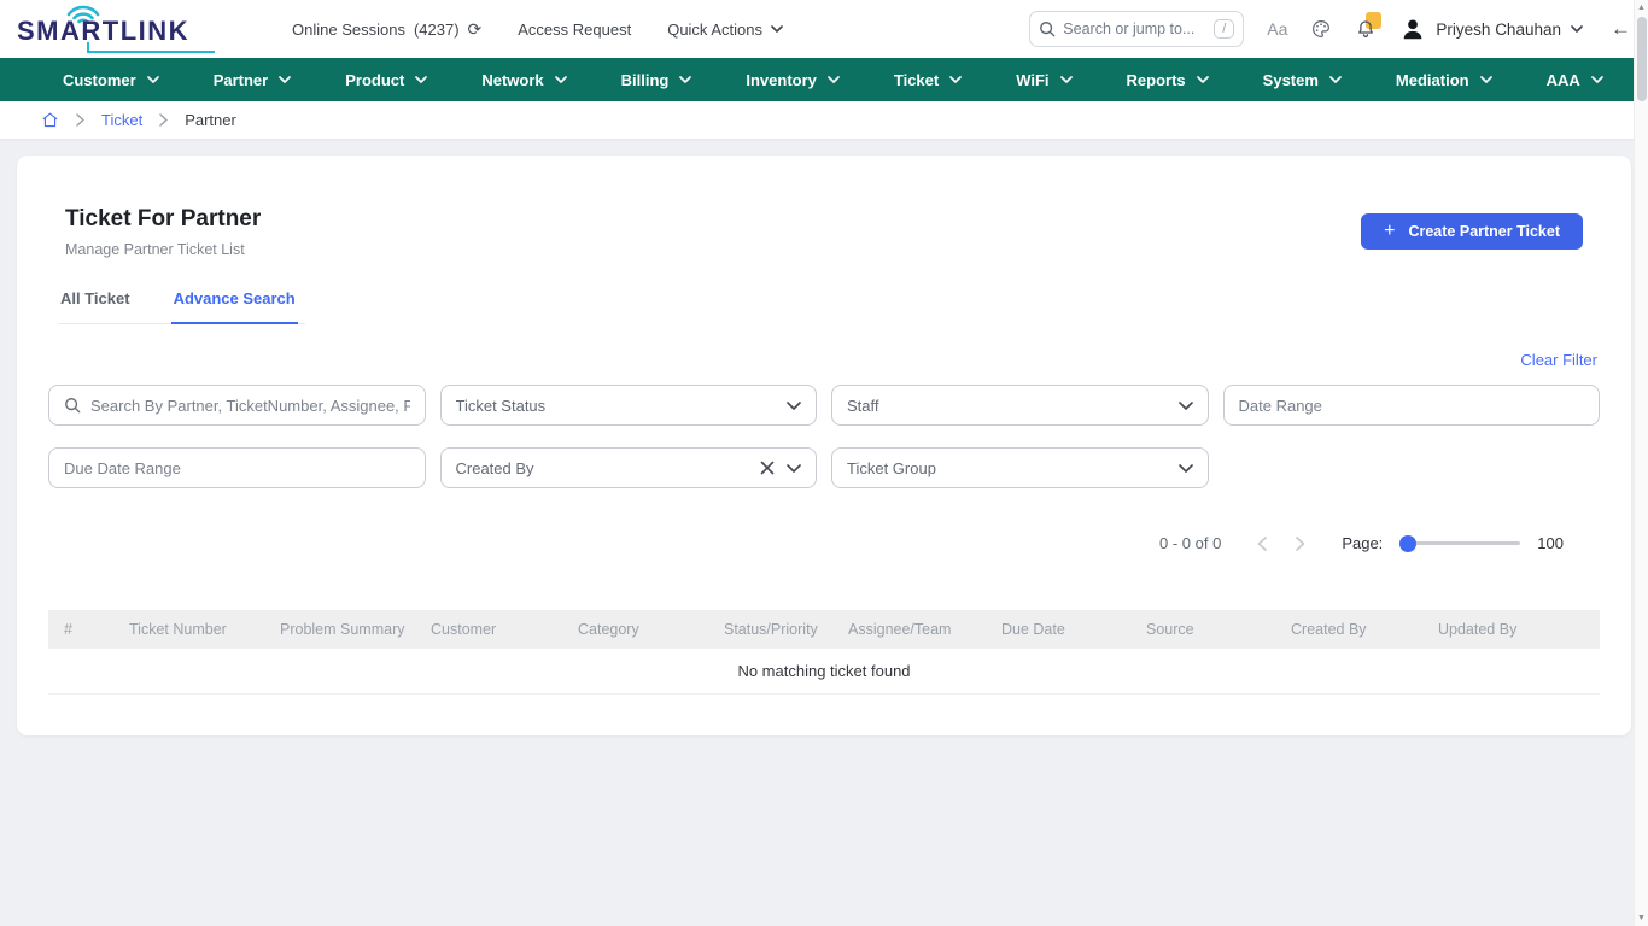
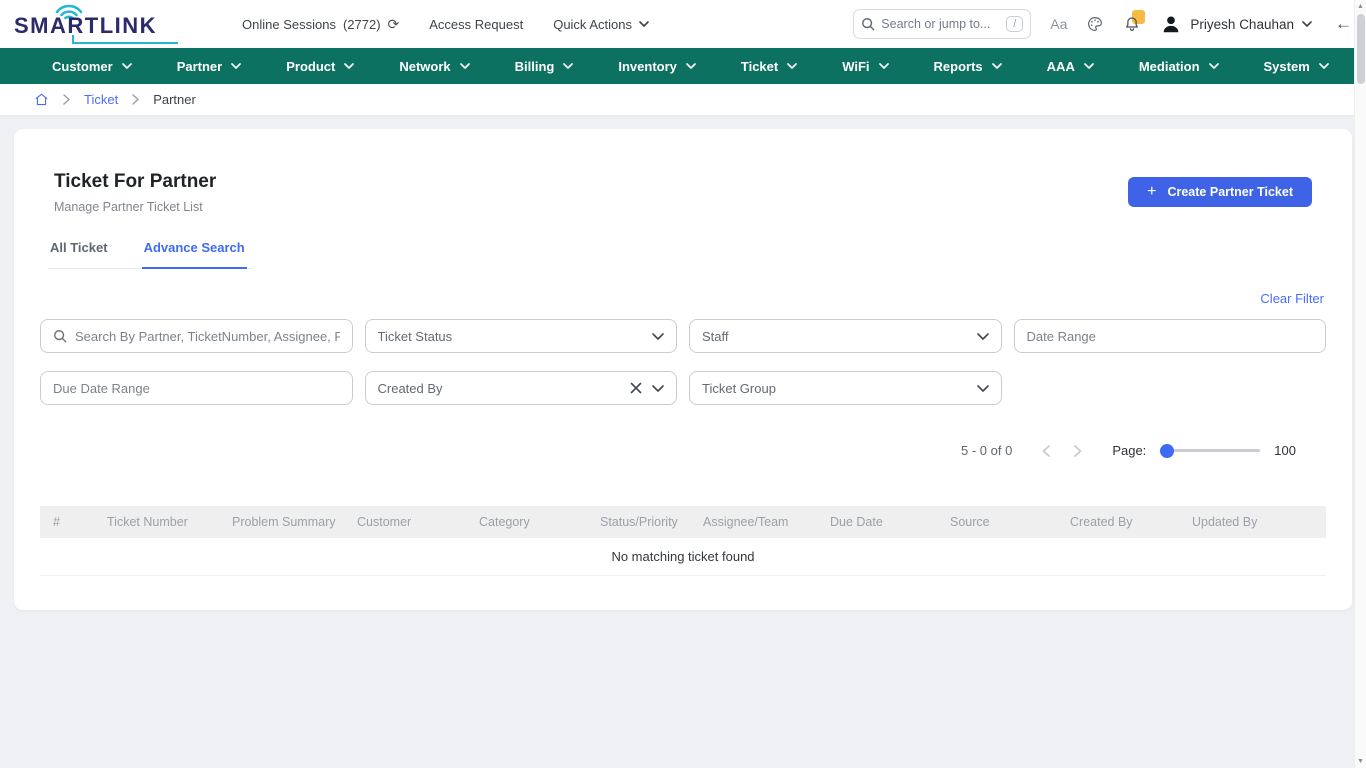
  SMARTLINK
  Online Sessions
- (4237)
+ (2772)
  ⟳
  Access Request
  Quick Actions
  Search or jump to...
  /
  Aa
  Priyesh Chauhan
  ←
  Customer
  Partner
  Product
  Network
  Billing
  Inventory
  Ticket
  WiFi
  Reports
- System
+ AAA
  Mediation
- AAA
+ System
  Ticket
  Partner
  Ticket For Partner
  Manage Partner Ticket List
  +
  Create Partner Ticket
  All Ticket
  Advance Search
  Clear Filter
  Search By Partner, TicketNumber, Assignee, P
  Ticket Status
  Staff
  Date Range
  Due Date Range
  Created By
  Ticket Group
- 0 - 0 of 0
+ 5 - 0 of 0
  Page:
  100
  #	Ticket Number	Problem Summary	Customer	Category	Status/Priority	Assignee/Team	Due Date	Source	Created By	Updated By
  No matching ticket found
